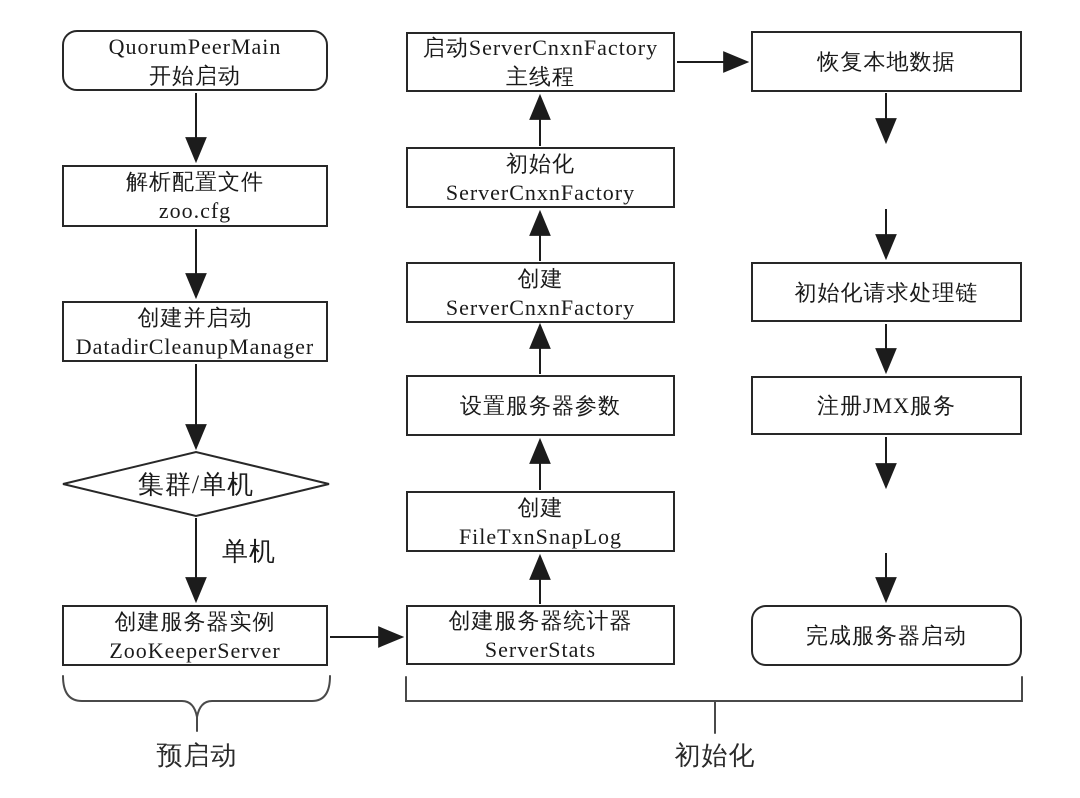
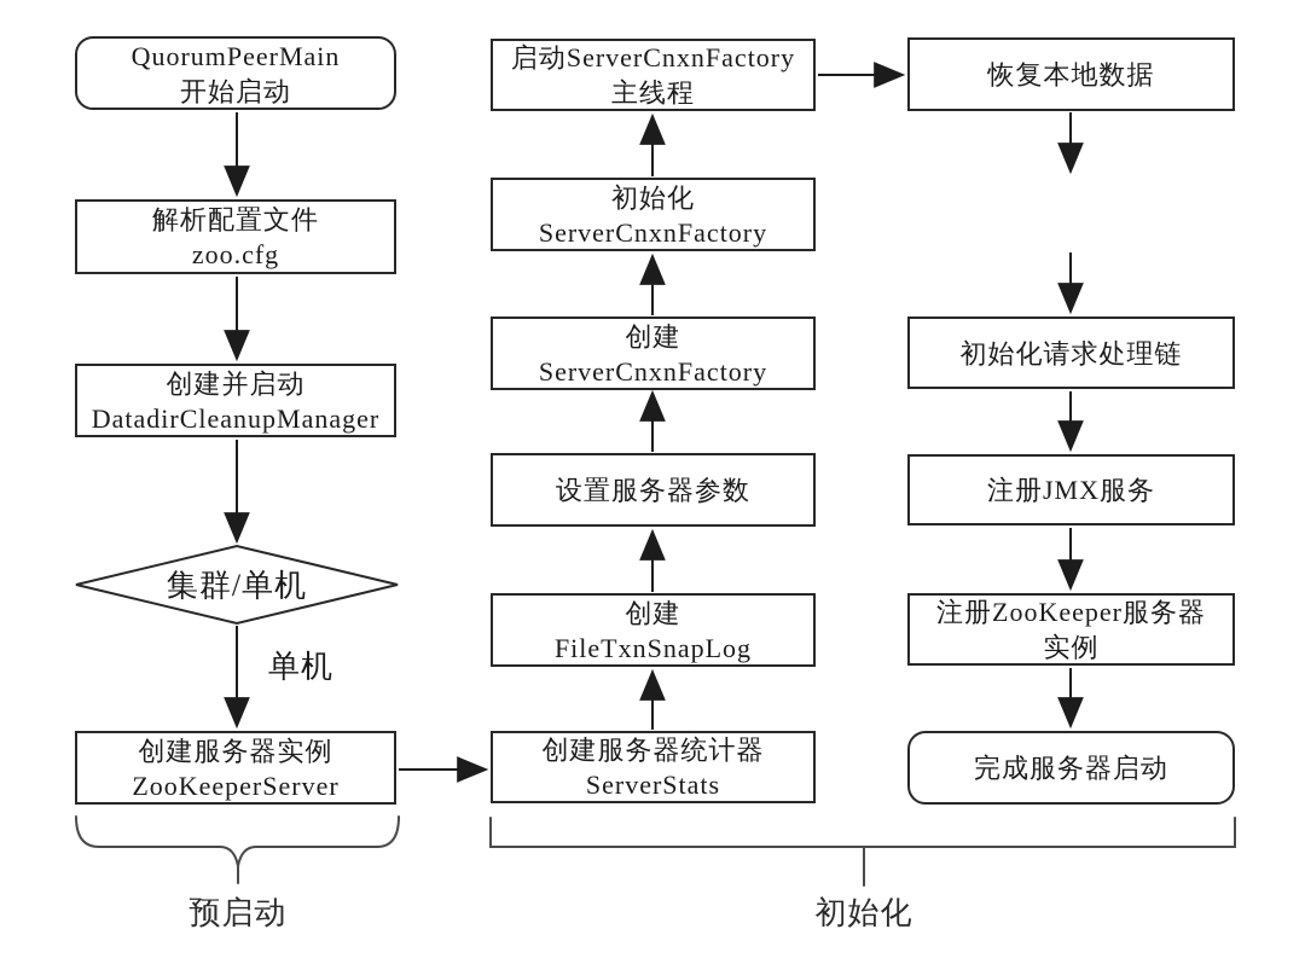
  QuorumPeerMain
  开始启动
  解析配置文件
  zoo.cfg
  创建并启动
  DatadirCleanupManager
  集群/单机
  单机
  创建服务器实例
  ZooKeeperServer
  启动ServerCnxnFactory
  主线程
  初始化
  ServerCnxnFactory
  创建
  ServerCnxnFactory
  设置服务器参数
  创建
  FileTxnSnapLog
  创建服务器统计器
  ServerStats
  恢复本地数据
  初始化请求处理链
  注册JMX服务
+ 注册ZooKeeper服务器
+ 实例
  完成服务器启动
  预启动
  初始化
